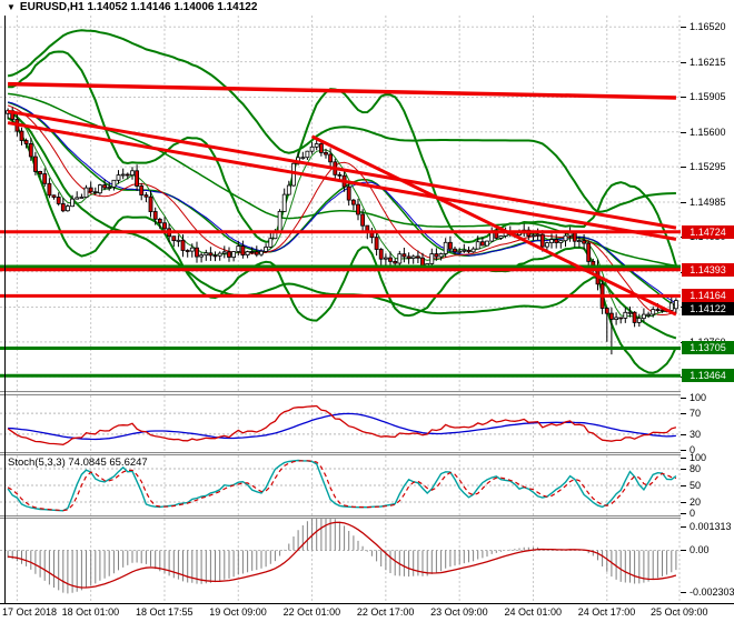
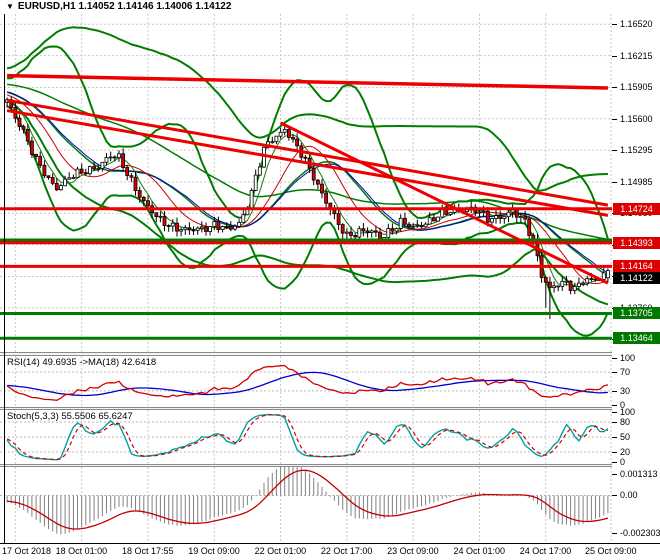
  ▼
  EURUSD,H1 1.14052 1.14146 1.14006 1.14122
+ RSI(14) 49.6935 ->MA(18) 42.6418
- Stoch(5,3,3) 74.0845 65.6247
+ Stoch(5,3,3) 55.5506 65.6247
  1.16520
  1.16215
  1.15905
  1.15600
  1.15295
  1.14985
  1.14724
  1.14393
  1.14164
  1.14122
  1.13705
  1.13464
  100
  70
  30
  0
  100
  80
  50
  20
  0
  0.001313
  0.00
  -0.002303
  17 Oct 2018
  18 Oct 01:00
  18 Oct 17:55
  19 Oct 09:00
  22 Oct 01:00
  22 Oct 17:00
  23 Oct 09:00
  24 Oct 01:00
  24 Oct 17:00
  25 Oct 09:00
